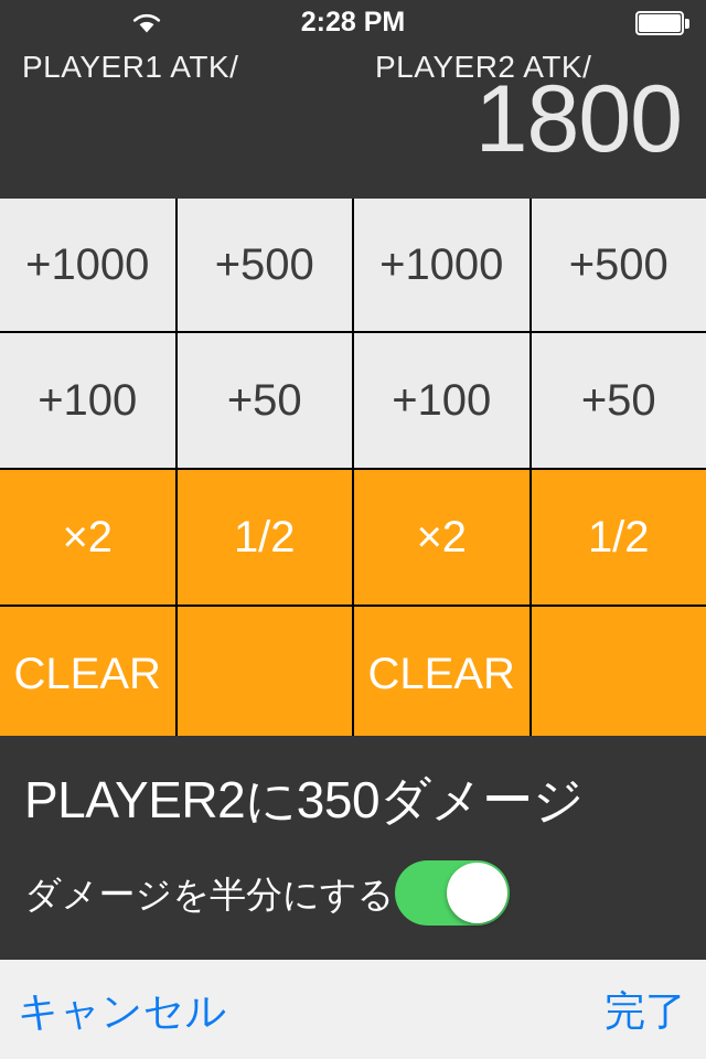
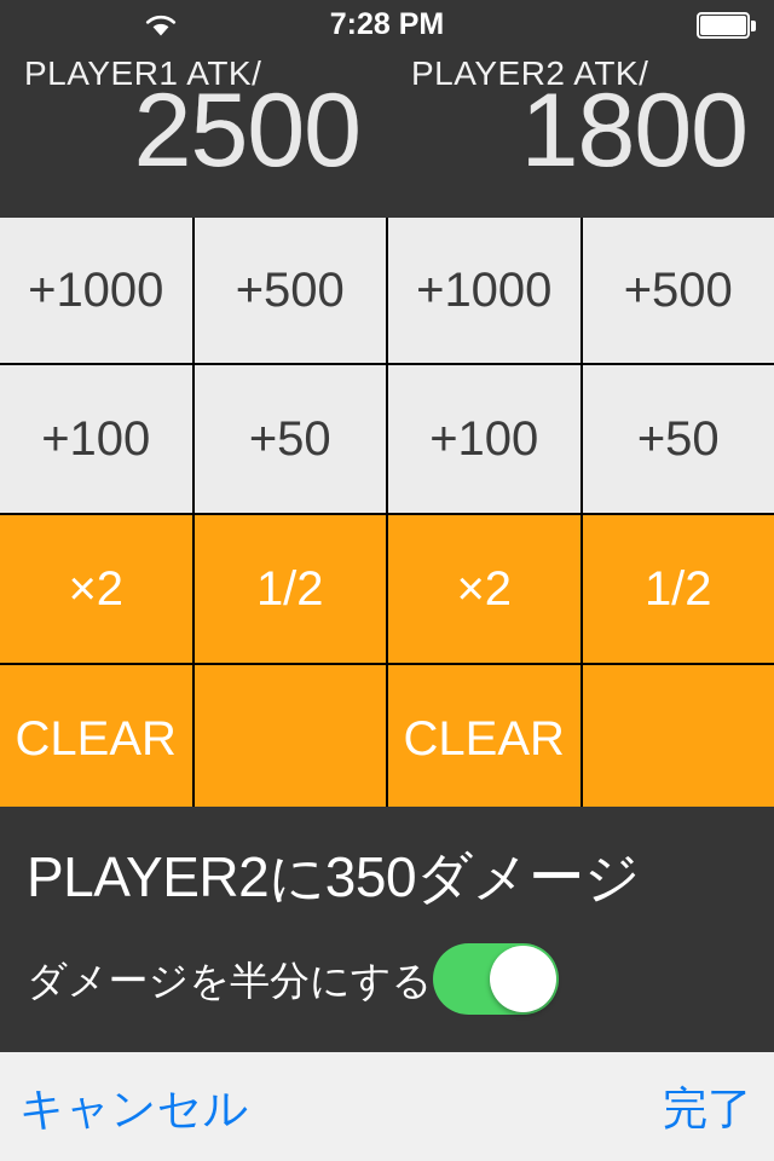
- 2:28 PM
+ 7:28 PM
  PLAYER1 ATK/
+ 2500
  PLAYER2 ATK/
  1800
  +1000
  +500
  +1000
  +500
  +100
  +50
  +100
  +50
  ×2
  1/2
  ×2
  1/2
  CLEAR
  CLEAR
  PLAYER2に350ダメージ
  ダメージを半分にする
  キャンセル
  完了
